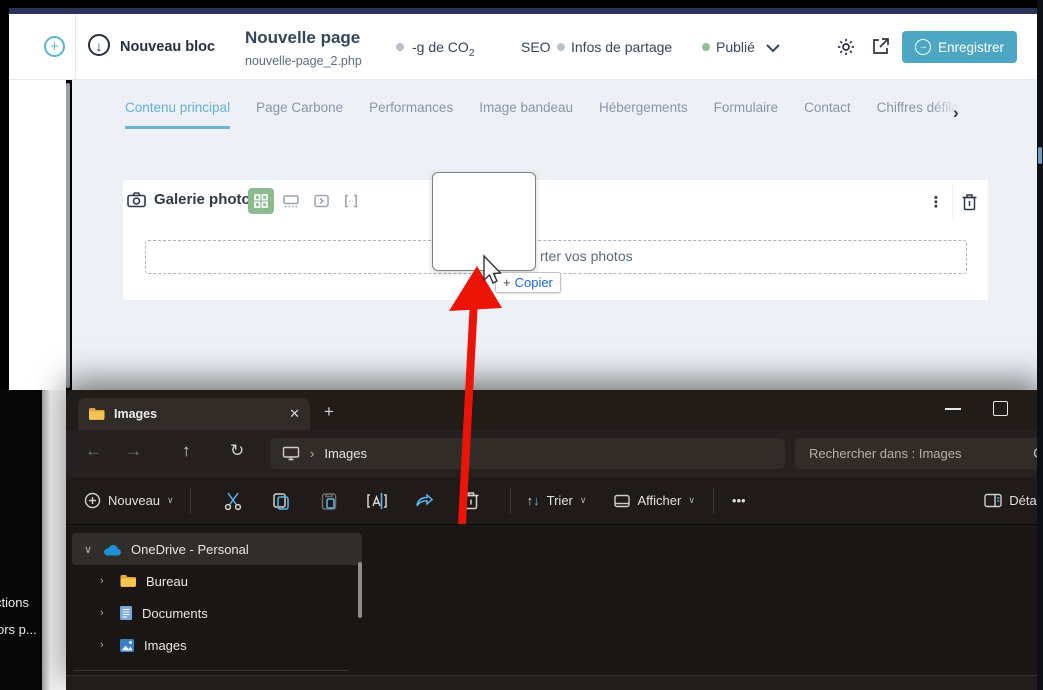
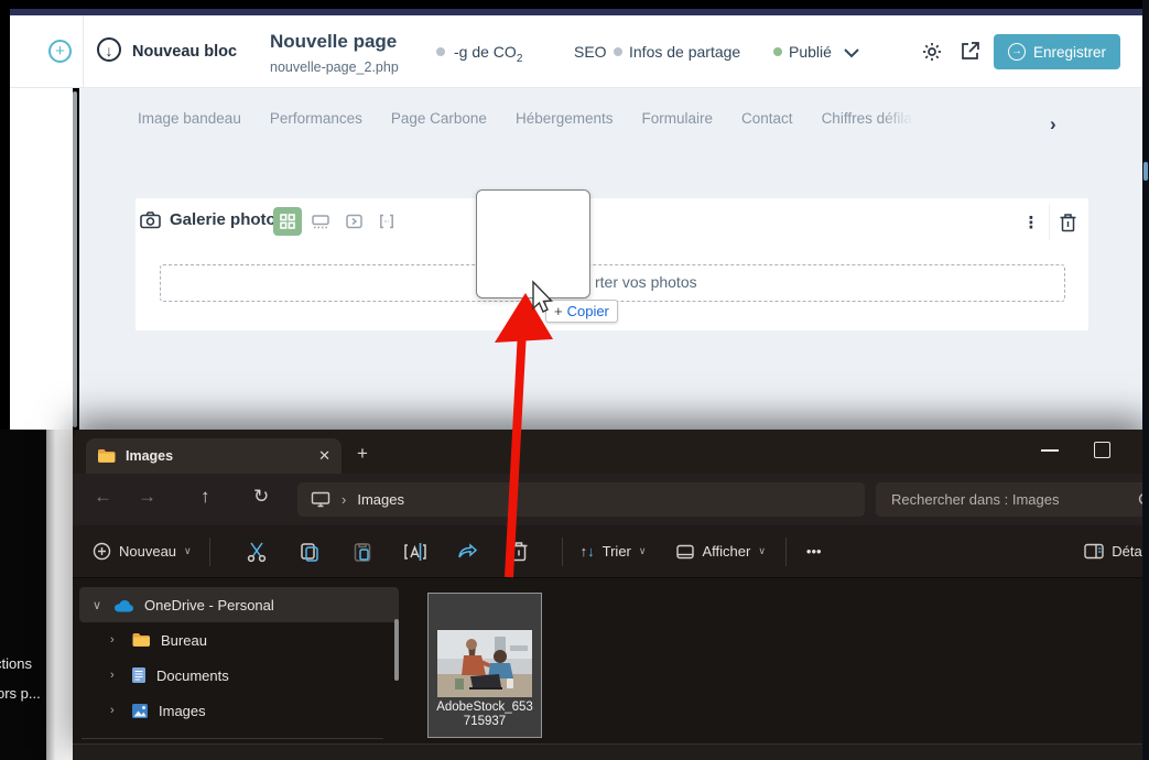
  +
  ↓
  Nouveau bloc
  Nouvelle page
  nouvelle-page_2.php
  -g de CO2
  SEO
  Infos de partage
  Publié
  →
  Enregistrer
- Contenu principal
- Page Carbone
+ Image bandeau
  Performances
- Image bandeau
+ Page Carbone
  Hébergements
  Formulaire
  Contact
  Chiffres défila
  ›
  Galerie photo
  ⋮
  rter vos photos
  tions
  ors p...
  Images
  ✕
  +
  ←
  →
  ↑
  ↻
  ›
  Images
  Rechercher dans : Images
  Nouveau
  ∨
  ↑↓
  Trier
  ∨
  Afficher
  ∨
  •••
  ∨
  OneDrive - Personal
  ›
  Bureau
  ›
  Documents
  ›
  Images
+ AdobeStock_653
+ 715937
  + Copier
